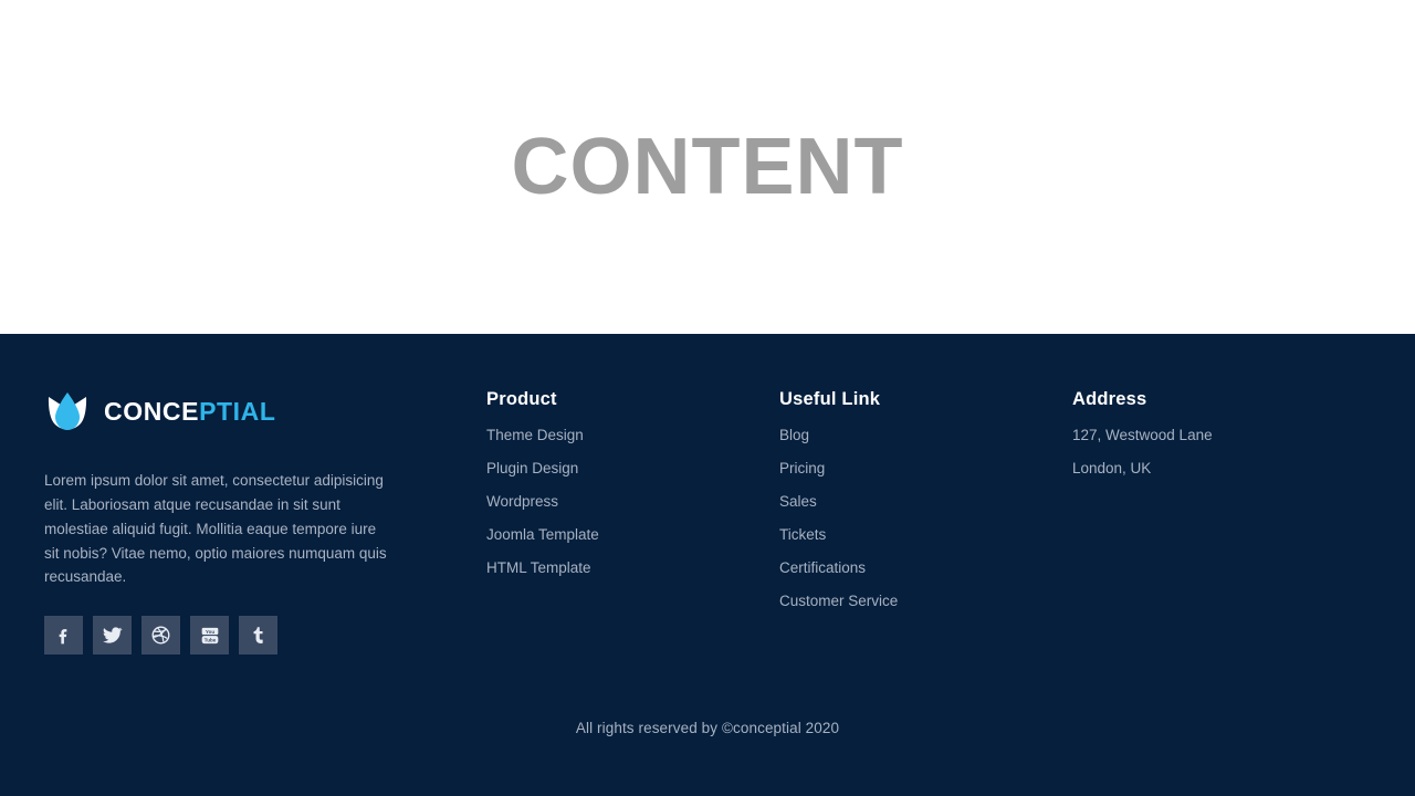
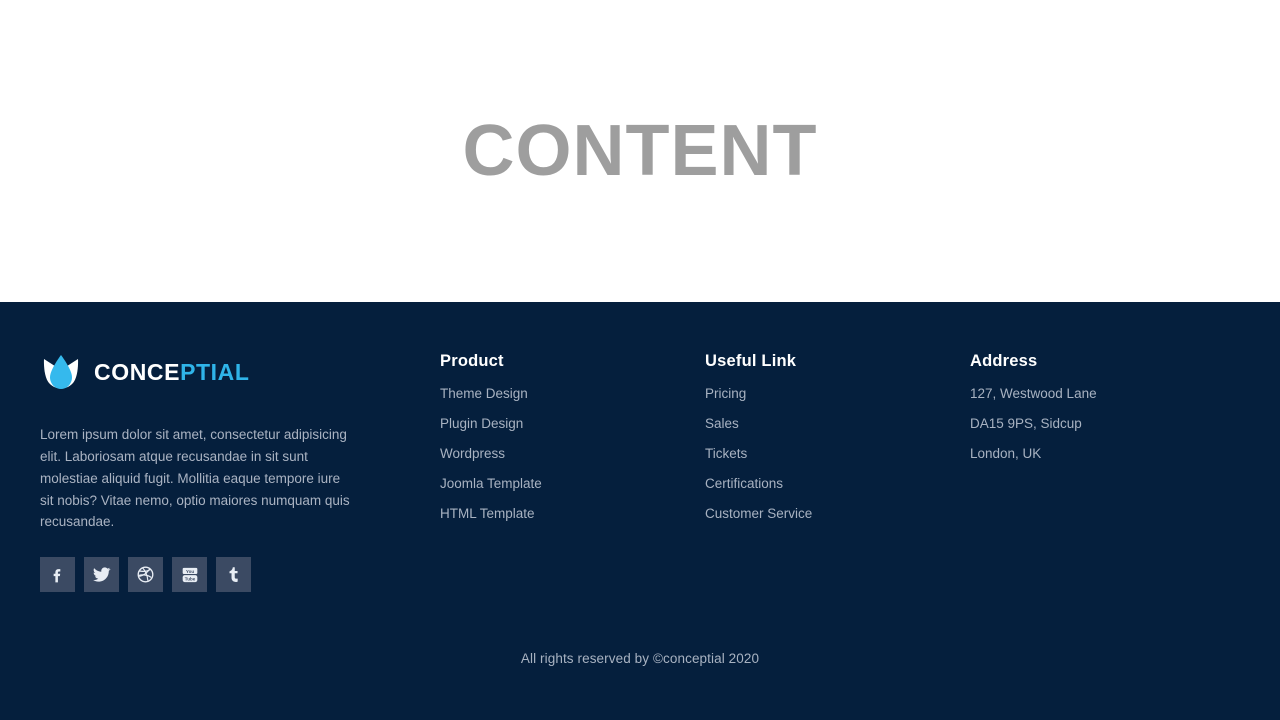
  CONTENT
  CONCEPTIAL
  Lorem ipsum dolor sit amet, consectetur adipisicing elit. Laboriosam atque recusandae in sit sunt molestiae aliquid fugit. Mollitia eaque tempore iure sit nobis? Vitae nemo, optio maiores numquam quis recusandae.
  Product
  Theme Design
  Plugin Design
  Wordpress
  Joomla Template
  HTML Template
  Useful Link
- Blog
  Pricing
  Sales
  Tickets
  Certifications
  Customer Service
  Address
  127, Westwood Lane
+ DA15 9PS, Sidcup
  London, UK
  All rights reserved by ©conceptial 2020
